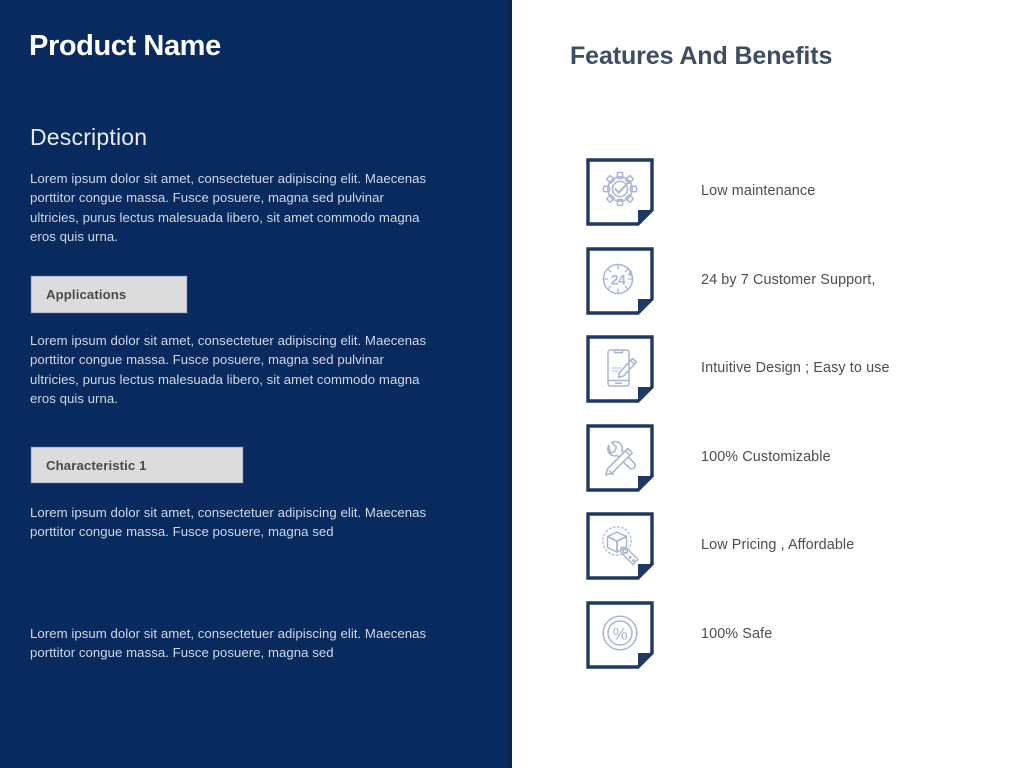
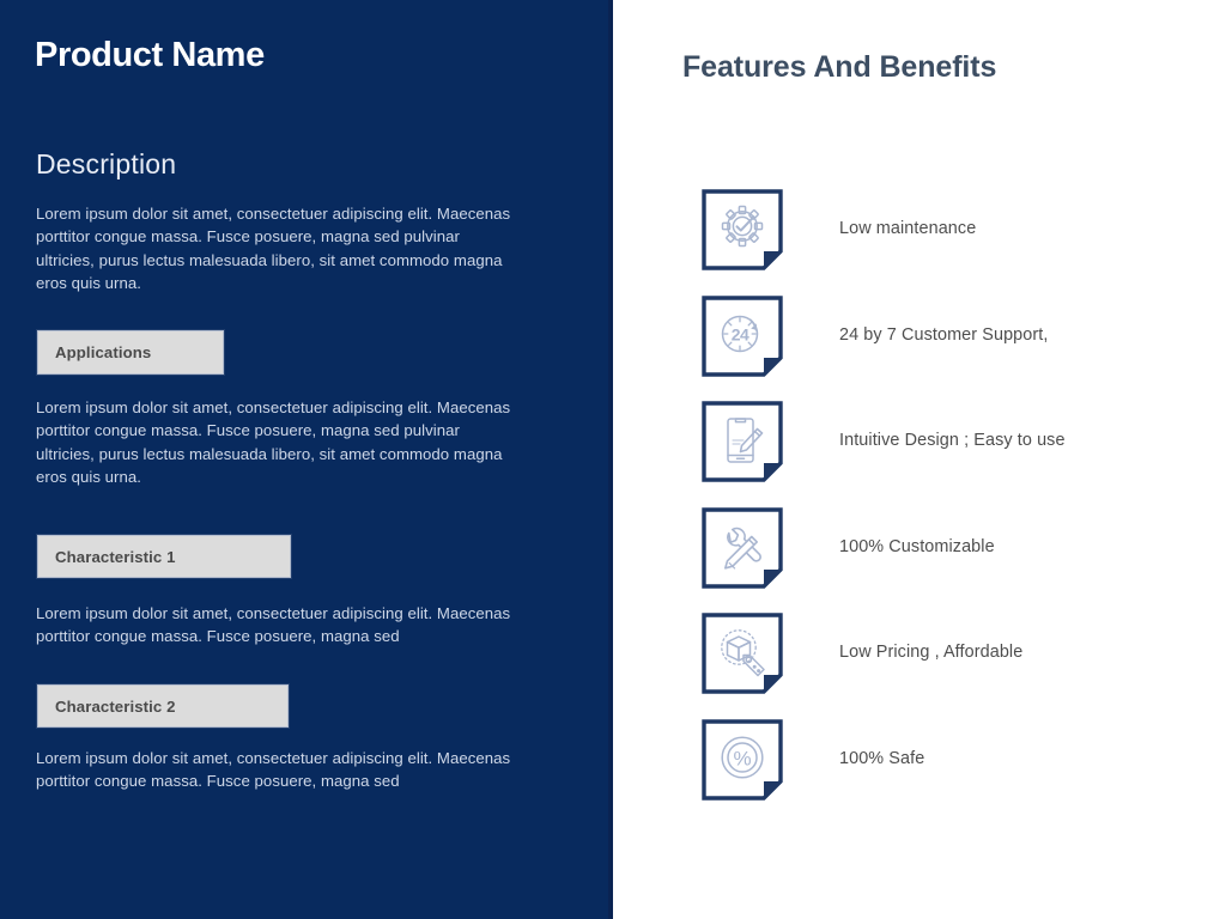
  Product Name
  Description
  Lorem ipsum dolor sit amet, consectetuer adipiscing elit. Maecenas porttitor congue massa. Fusce posuere, magna sed pulvinar ultricies, purus lectus malesuada libero, sit amet commodo magna eros quis urna.
  Applications
  Lorem ipsum dolor sit amet, consectetuer adipiscing elit. Maecenas porttitor congue massa. Fusce posuere, magna sed pulvinar ultricies, purus lectus malesuada libero, sit amet commodo magna eros quis urna.
  Characteristic 1
  Lorem ipsum dolor sit amet, consectetuer adipiscing elit. Maecenas porttitor congue massa. Fusce posuere, magna sed
+ Characteristic 2
  Lorem ipsum dolor sit amet, consectetuer adipiscing elit. Maecenas porttitor congue massa. Fusce posuere, magna sed
  Features And Benefits
  Low maintenance
  24
  24 by 7 Customer Support,
  Intuitive Design ; Easy to use
  100% Customizable
  Low Pricing , Affordable
  %
  100% Safe
